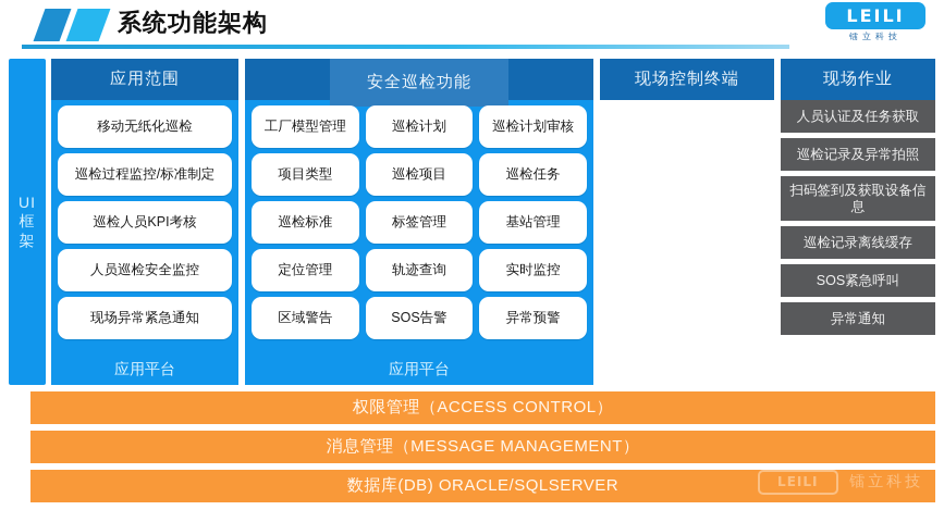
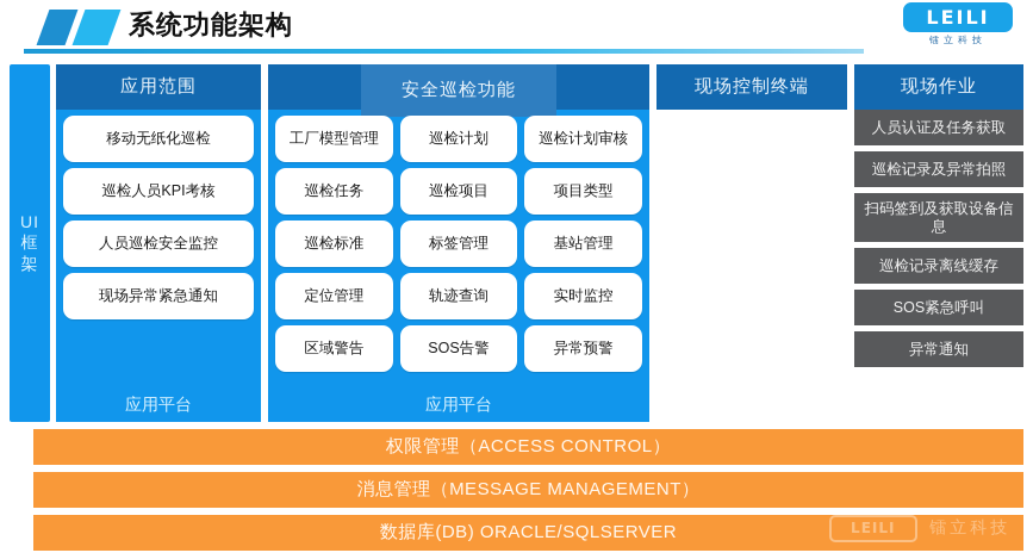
  系统功能架构
  LEILI
  镭立科技
  UI
  框
  架
  应用范围
  移动无纸化巡检
- 巡检过程监控/标准制定
  巡检人员KPI考核
  人员巡检安全监控
  现场异常紧急通知
  应用平台
  安全巡检功能
  工厂模型管理
  巡检计划
  巡检计划审核
- 项目类型
+ 巡检任务
  巡检项目
- 巡检任务
+ 项目类型
  巡检标准
  标签管理
  基站管理
  定位管理
  轨迹查询
  实时监控
  区域警告
  SOS告警
  异常预警
  应用平台
  现场控制终端
  现场作业
  人员认证及任务获取
  巡检记录及异常拍照
  扫码签到及获取设备信息
  巡检记录离线缓存
  SOS紧急呼叫
  异常通知
  权限管理（ACCESS CONTROL）
  消息管理（MESSAGE MANAGEMENT）
  数据库(DB) ORACLE/SQLSERVER
  LEILI 镭立科技
